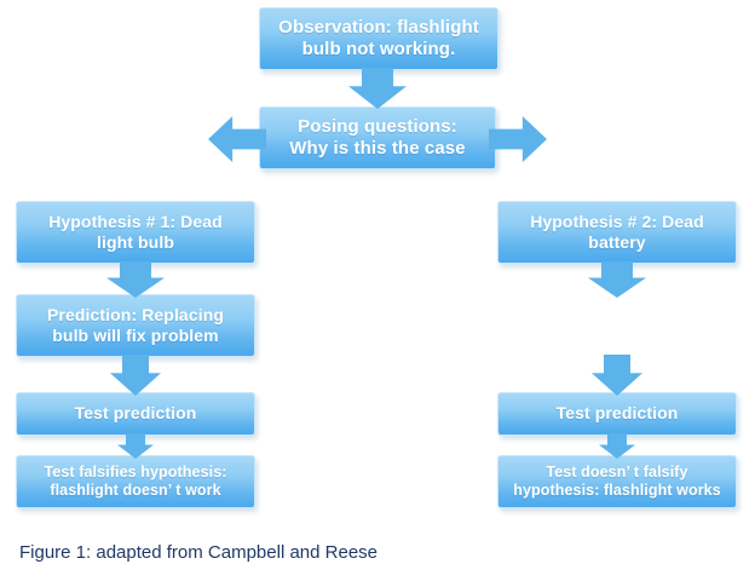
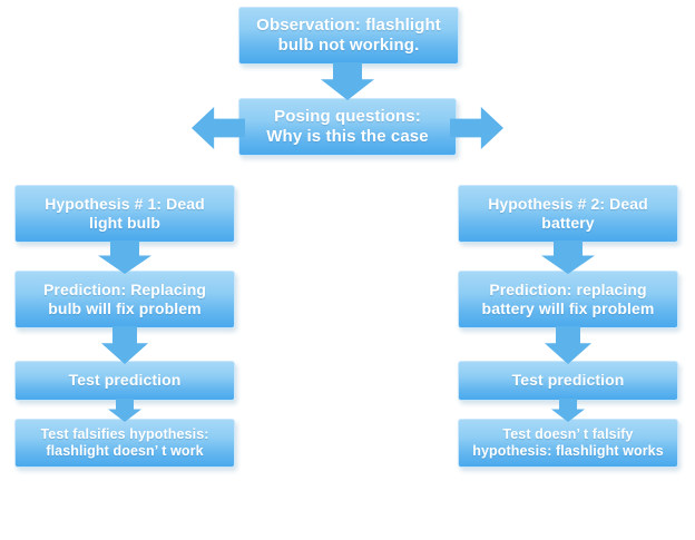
  Observation: flashlight
  bulb not working.
  Posing questions:
  Why is this the case
  Hypothesis # 1: Dead
  light bulb
  Hypothesis # 2: Dead
  battery
  Prediction: Replacing
  bulb will fix problem
+ Prediction: replacing
+ battery will fix problem
  Test prediction
  Test prediction
  Test falsifies hypothesis:
  flashlight doesn’ t work
  Test doesn’ t falsify
  hypothesis: flashlight works
- Figure 1: adapted from Campbell and Reese
